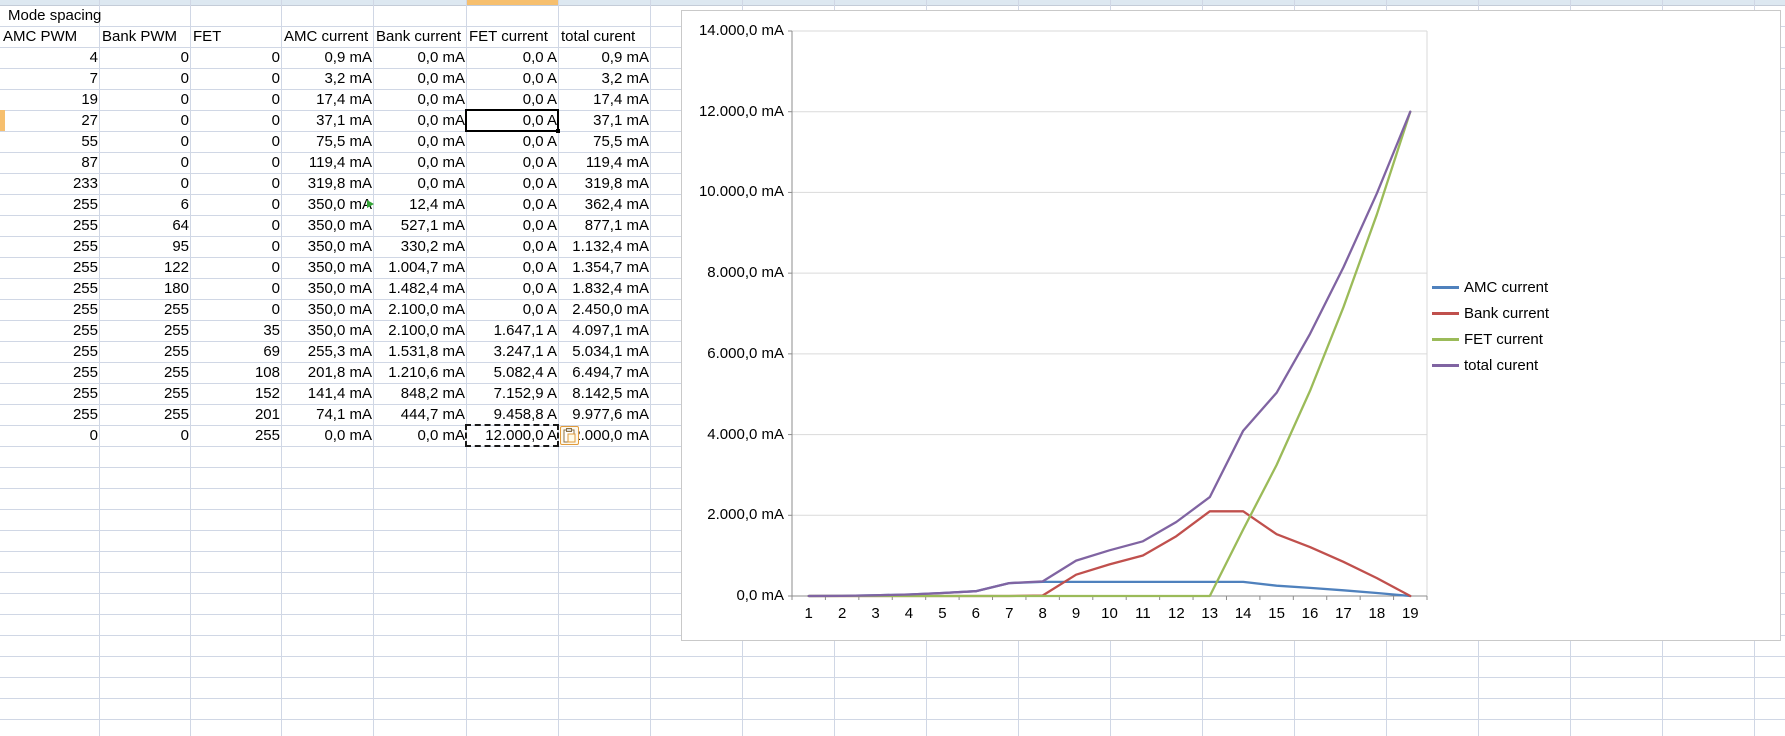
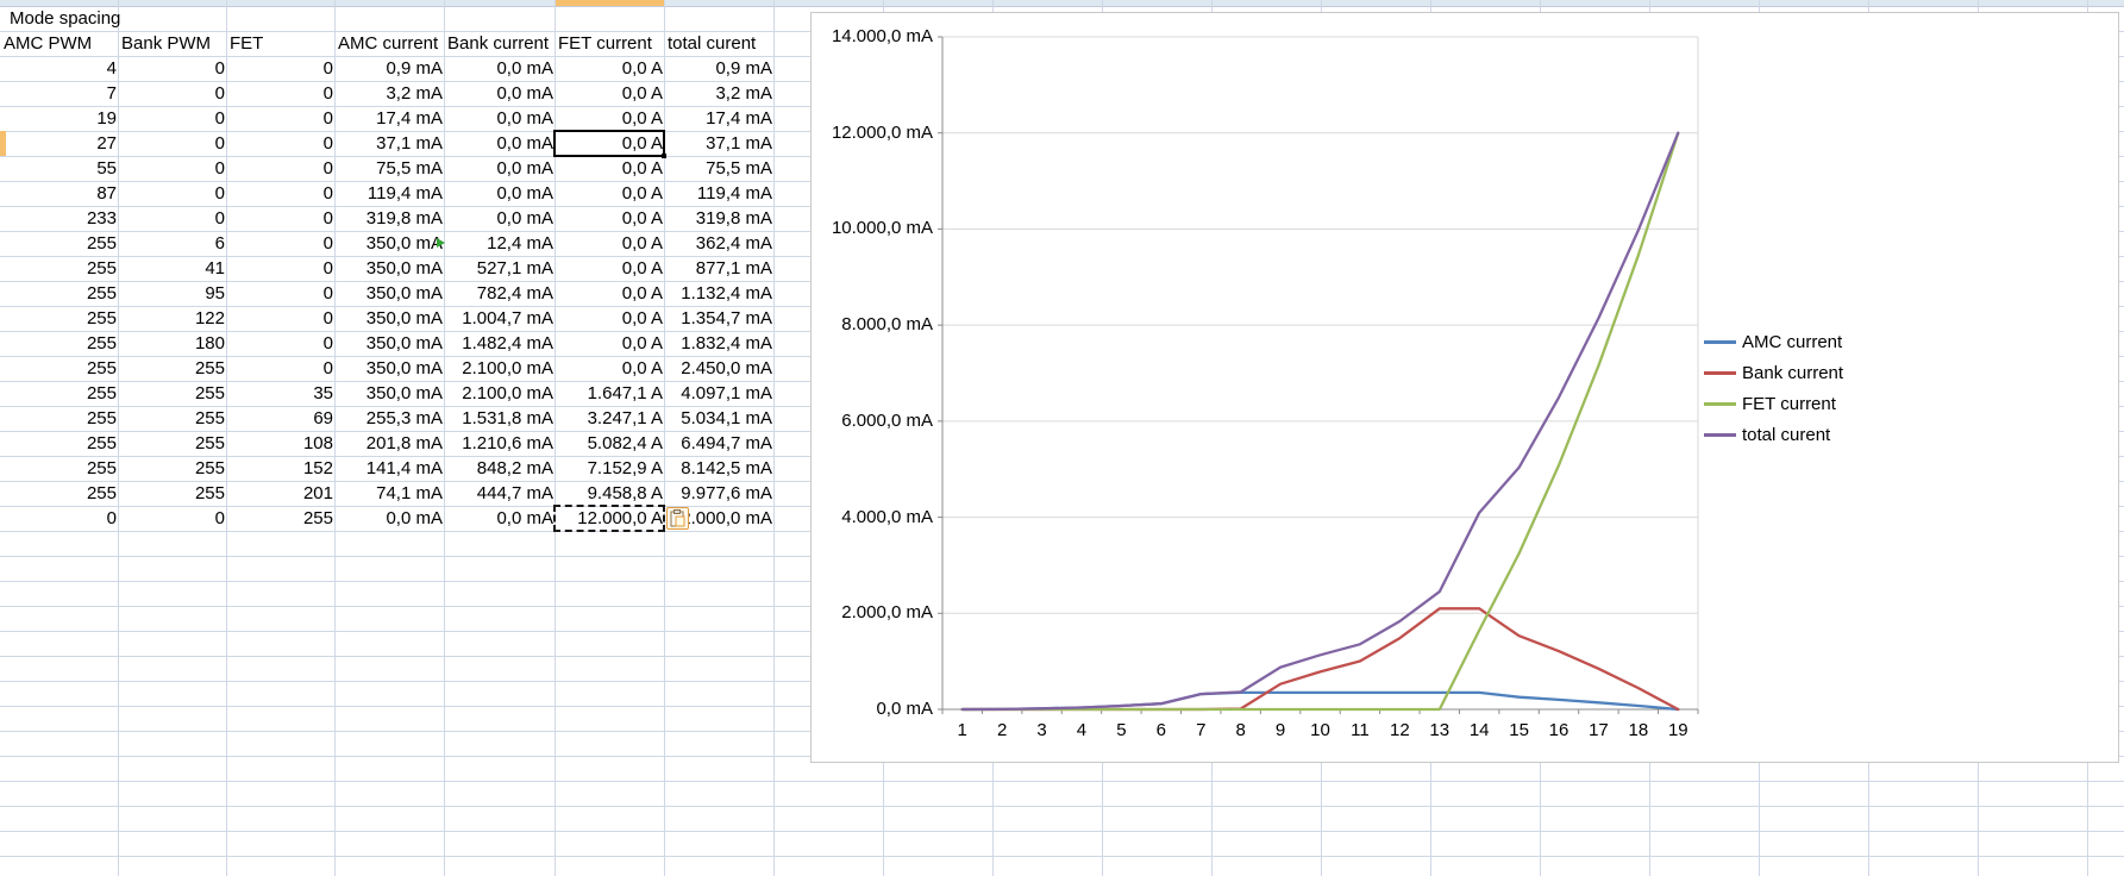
  Mode spacing
  AMC PWM
  Bank PWM
  FET
  AMC current
  Bank current
  FET current
  total curent
  4
  0
  0
  0,9 mA
  0,0 mA
  0,0 A
  0,9 mA
  7
  0
  0
  3,2 mA
  0,0 mA
  0,0 A
  3,2 mA
  19
  0
  0
  17,4 mA
  0,0 mA
  0,0 A
  17,4 mA
  27
  0
  0
  37,1 mA
  0,0 mA
  37,1 mA
  55
  0
  0
  75,5 mA
  0,0 mA
  0,0 A
  75,5 mA
  87
  0
  0
  119,4 mA
  0,0 mA
  0,0 A
  119,4 mA
  233
  0
  0
  319,8 mA
  0,0 mA
  0,0 A
  319,8 mA
  255
  6
  0
  350,0 mA
  12,4 mA
  0,0 A
  362,4 mA
  255
- 64
+ 41
  0
  350,0 mA
  527,1 mA
  0,0 A
  877,1 mA
  255
  95
  0
  350,0 mA
- 330,2 mA
+ 782,4 mA
  0,0 A
  1.132,4 mA
  255
  122
  0
  350,0 mA
  1.004,7 mA
  0,0 A
  1.354,7 mA
  255
  180
  0
  350,0 mA
  1.482,4 mA
  0,0 A
  1.832,4 mA
  255
  255
  0
  350,0 mA
  2.100,0 mA
  0,0 A
  2.450,0 mA
  255
  255
  35
  350,0 mA
  2.100,0 mA
  1.647,1 A
  4.097,1 mA
  255
  255
  69
  255,3 mA
  1.531,8 mA
  3.247,1 A
  5.034,1 mA
  255
  255
  108
  201,8 mA
  1.210,6 mA
  5.082,4 A
  6.494,7 mA
  255
  255
  152
  141,4 mA
  848,2 mA
  7.152,9 A
  8.142,5 mA
  255
  255
  201
  74,1 mA
  444,7 mA
  9.458,8 A
  9.977,6 mA
  0
  0
  255
  0,0 mA
  0,0 mA
  12.000,0 A
  .000,0 mA
  AMC current
  Bank current
  FET current
  total curent
  0,0 mA
  2.000,0 mA
  4.000,0 mA
  6.000,0 mA
  8.000,0 mA
  10.000,0 mA
  12.000,0 mA
  14.000,0 mA
  1
  2
  3
  4
  5
  6
  7
  8
  9
  10
  11
  12
  13
  14
  15
  16
  17
  18
  19
